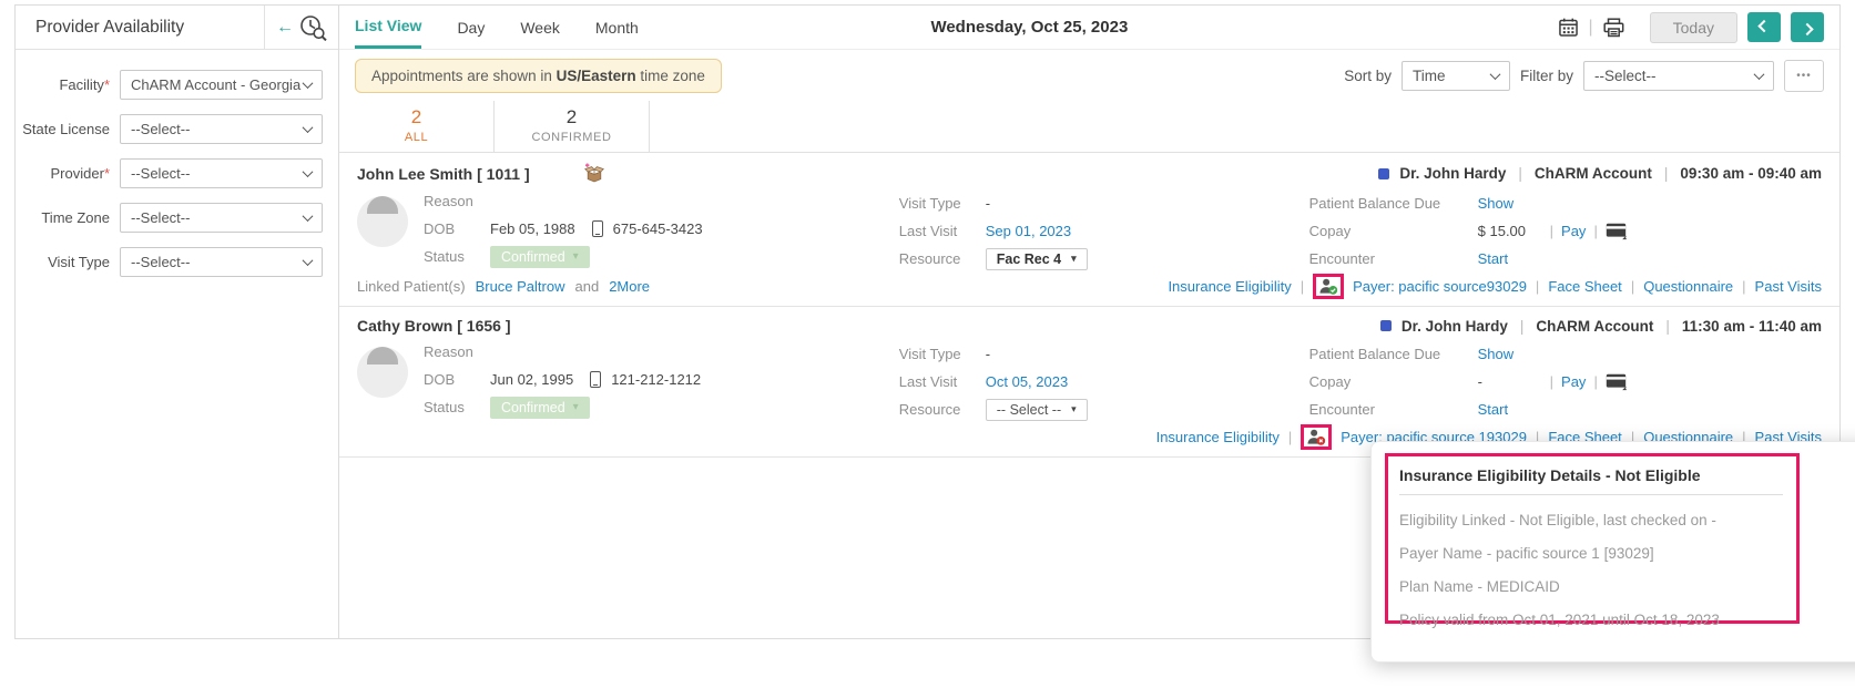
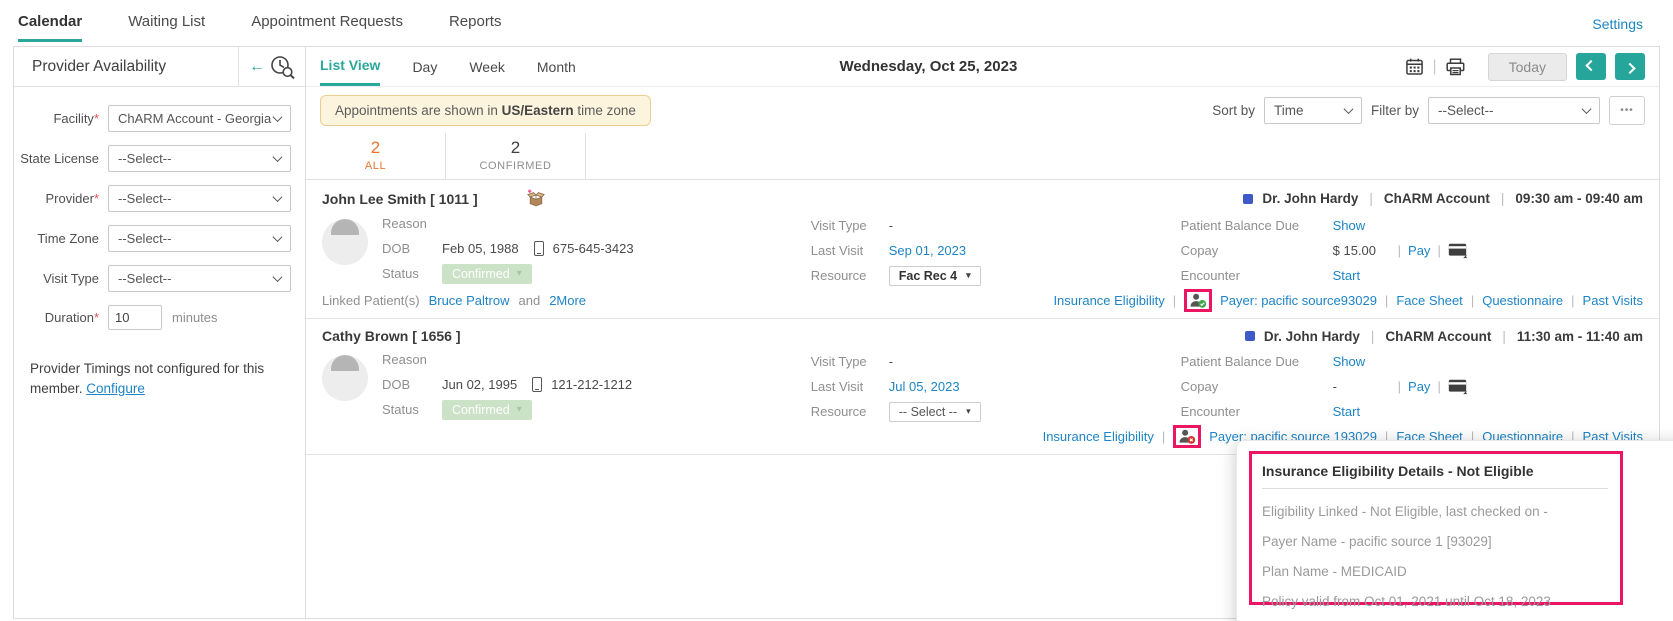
+ Calendar
+ Waiting List
+ Appointment Requests
+ Reports
+ Settings
  Provider Availability
  ←
  Facility*
  ChARM Account - Georgia
  State License
  --Select--
  Provider*
  --Select--
  Time Zone
  --Select--
  Visit Type
  --Select--
+ Duration*
+ 10
+ minutes
+ Provider Timings not configured for this member. Configure
  List View
  Day
  Week
  Month
  Wednesday, Oct 25, 2023
  |
  Today
  Appointments are shown in US/Eastern time zone
  Sort by
  Time
  Filter by
  --Select--
  •••
  2
  ALL
  2
  CONFIRMED
  John Lee Smith [ 1011 ]
  Dr. John Hardy
  |
  ChARM Account
  |
  09:30 am - 09:40 am
  Reason
  DOB
  Feb 05, 1988
  675-645-3423
  Status
  Confirmed
  ▾
  Visit Type
  -
  Last Visit
  Sep 01, 2023
  Resource
  Fac Rec 4
  ▾
  Patient Balance Due
  Show
  Copay
  $ 15.00
  |
  Pay
  |
  Encounter
  Start
  Linked Patient(s)
  Bruce Paltrow
  and
  2More
  Insurance Eligibility
  |
  Payer: pacific source93029
  |
  Face Sheet
  |
  Questionnaire
  |
  Past Visits
  Cathy Brown [ 1656 ]
  Dr. John Hardy
  |
  ChARM Account
  |
  11:30 am - 11:40 am
  Reason
  DOB
  Jun 02, 1995
  121-212-1212
  Status
  Confirmed
  ▾
  Visit Type
  -
  Last Visit
- Oct 05, 2023
+ Jul 05, 2023
  Resource
  -- Select --
  ▾
  Patient Balance Due
  Show
  Copay
  -
  |
  Pay
  |
  Encounter
  Start
  Insurance Eligibility
  |
  Payer: pacific source 193029
  |
  Face Sheet
  |
  Questionnaire
  |
  Past Visits
  Insurance Eligibility Details - Not Eligible
  Eligibility Linked - Not Eligible, last checked on -
  Payer Name - pacific source 1 [93029]
  Plan Name - MEDICAID
  Policy valid from Oct 01, 2021 until Oct 18, 2023
